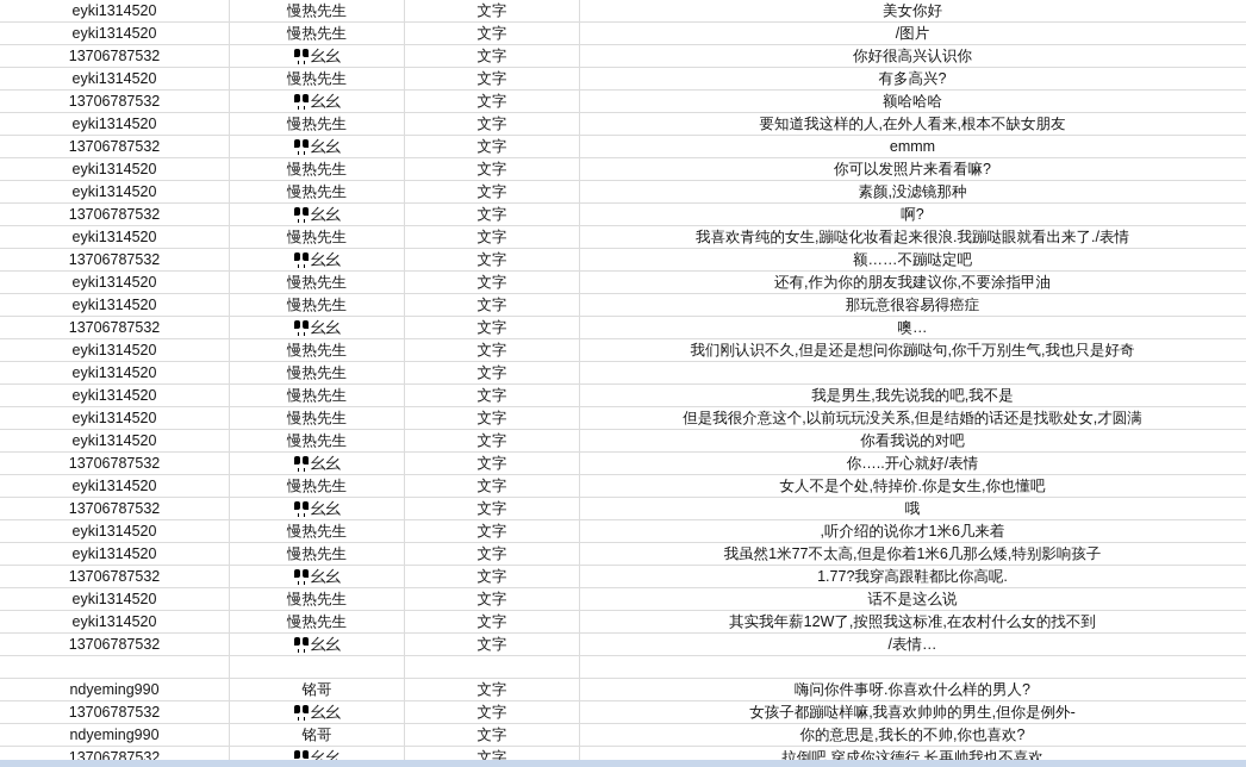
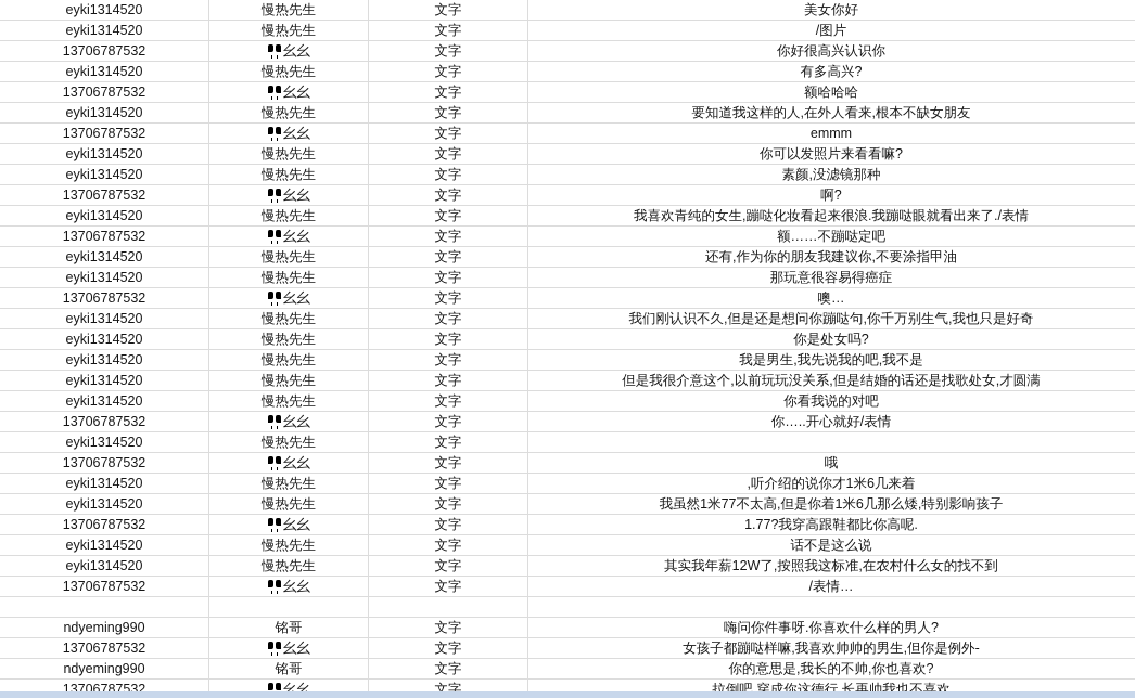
  eyki1314520
  慢热先生
  文字
  美女你好
  eyki1314520
  慢热先生
  文字
  /图片
  13706787532
  幺幺
  文字
  你好很高兴认识你
  eyki1314520
  慢热先生
  文字
  有多高兴?
  13706787532
  幺幺
  文字
  额哈哈哈
  eyki1314520
  慢热先生
  文字
  要知道我这样的人,在外人看来,根本不缺女朋友
  13706787532
  幺幺
  文字
  emmm
  eyki1314520
  慢热先生
  文字
  你可以发照片来看看嘛?
  eyki1314520
  慢热先生
  文字
  素颜,没滤镜那种
  13706787532
  幺幺
  文字
  啊?
  eyki1314520
  慢热先生
  文字
  我喜欢青纯的女生,蹦哒化妆看起来很浪.我蹦哒眼就看出来了./表情
  13706787532
  幺幺
  文字
  额……不蹦哒定吧
  eyki1314520
  慢热先生
  文字
  还有,作为你的朋友我建议你,不要涂指甲油
  eyki1314520
  慢热先生
  文字
  那玩意很容易得癌症
  13706787532
  幺幺
  文字
  噢…
  eyki1314520
  慢热先生
  文字
  我们刚认识不久,但是还是想问你蹦哒句,你千万别生气,我也只是好奇
  eyki1314520
  慢热先生
  文字
+ 你是处女吗?
  eyki1314520
  慢热先生
  文字
  我是男生,我先说我的吧,我不是
  eyki1314520
  慢热先生
  文字
  但是我很介意这个,以前玩玩没关系,但是结婚的话还是找歌处女,才圆满
  eyki1314520
  慢热先生
  文字
  你看我说的对吧
  13706787532
  幺幺
  文字
  你…..开心就好/表情
  eyki1314520
  慢热先生
  文字
- 女人不是个处,特掉价.你是女生,你也懂吧
  13706787532
  幺幺
  文字
  哦
  eyki1314520
  慢热先生
  文字
  ,听介绍的说你才1米6几来着
  eyki1314520
  慢热先生
  文字
  我虽然1米77不太高,但是你着1米6几那么矮,特别影响孩子
  13706787532
  幺幺
  文字
  1.77?我穿高跟鞋都比你高呢.
  eyki1314520
  慢热先生
  文字
  话不是这么说
  eyki1314520
  慢热先生
  文字
  其实我年薪12W了,按照我这标准,在农村什么女的找不到
  13706787532
  幺幺
  文字
  /表情…
  ndyeming990
  铭哥
  文字
  嗨问你件事呀.你喜欢什么样的男人?
  13706787532
  幺幺
  文字
  女孩子都蹦哒样嘛,我喜欢帅帅的男生,但你是例外-
  ndyeming990
  铭哥
  文字
  你的意思是,我长的不帅,你也喜欢?
  13706787532
  幺幺
  文字
  拉倒吧,穿成你这德行,长再帅我也不喜欢
